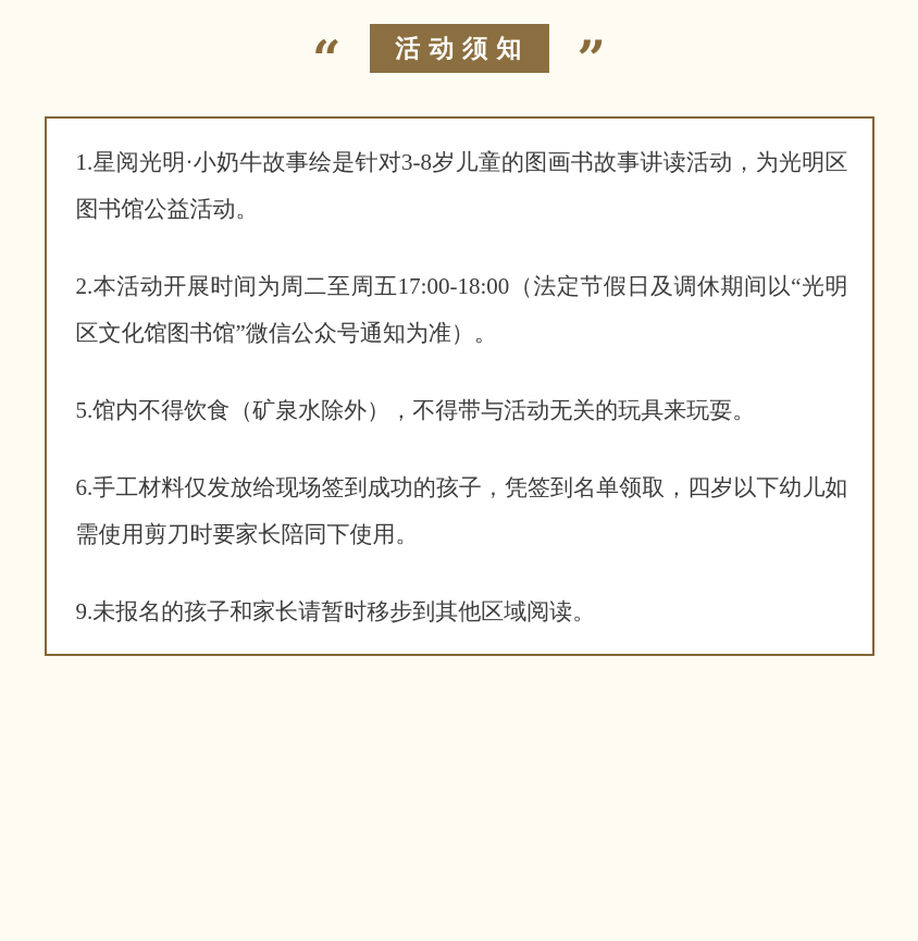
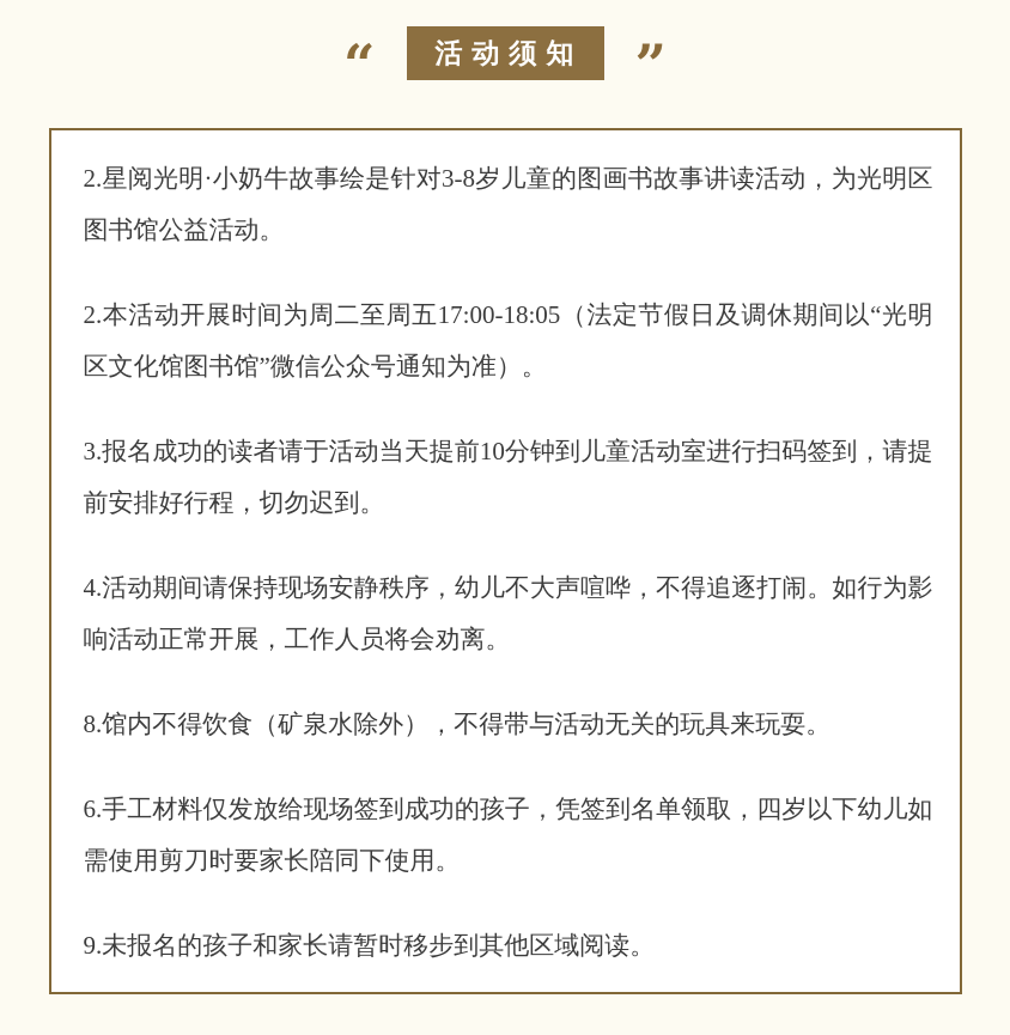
  “
  活动须知
  ”
- 1.星阅光明·小奶牛故事绘是针对3-8岁儿童的图画书故事讲读活动，为光明区图书馆公益活动。
+ 2.星阅光明·小奶牛故事绘是针对3-8岁儿童的图画书故事讲读活动，为光明区图书馆公益活动。
- 2.本活动开展时间为周二至周五17:00-18:00（法定节假日及调休期间以“光明区文化馆图书馆”微信公众号通知为准）。
+ 2.本活动开展时间为周二至周五17:00-18:05（法定节假日及调休期间以“光明区文化馆图书馆”微信公众号通知为准）。
+ 3.报名成功的读者请于活动当天提前10分钟到儿童活动室进行扫码签到，请提前安排好行程，切勿迟到。
+ 4.活动期间请保持现场安静秩序，幼儿不大声喧哗，不得追逐打闹。如行为影响活动正常开展，工作人员将会劝离。
- 5.馆内不得饮食（矿泉水除外），不得带与活动无关的玩具来玩耍。
+ 8.馆内不得饮食（矿泉水除外），不得带与活动无关的玩具来玩耍。
  6.手工材料仅发放给现场签到成功的孩子，凭签到名单领取，四岁以下幼儿如需使用剪刀时要家长陪同下使用。
  9.未报名的孩子和家长请暂时移步到其他区域阅读。
